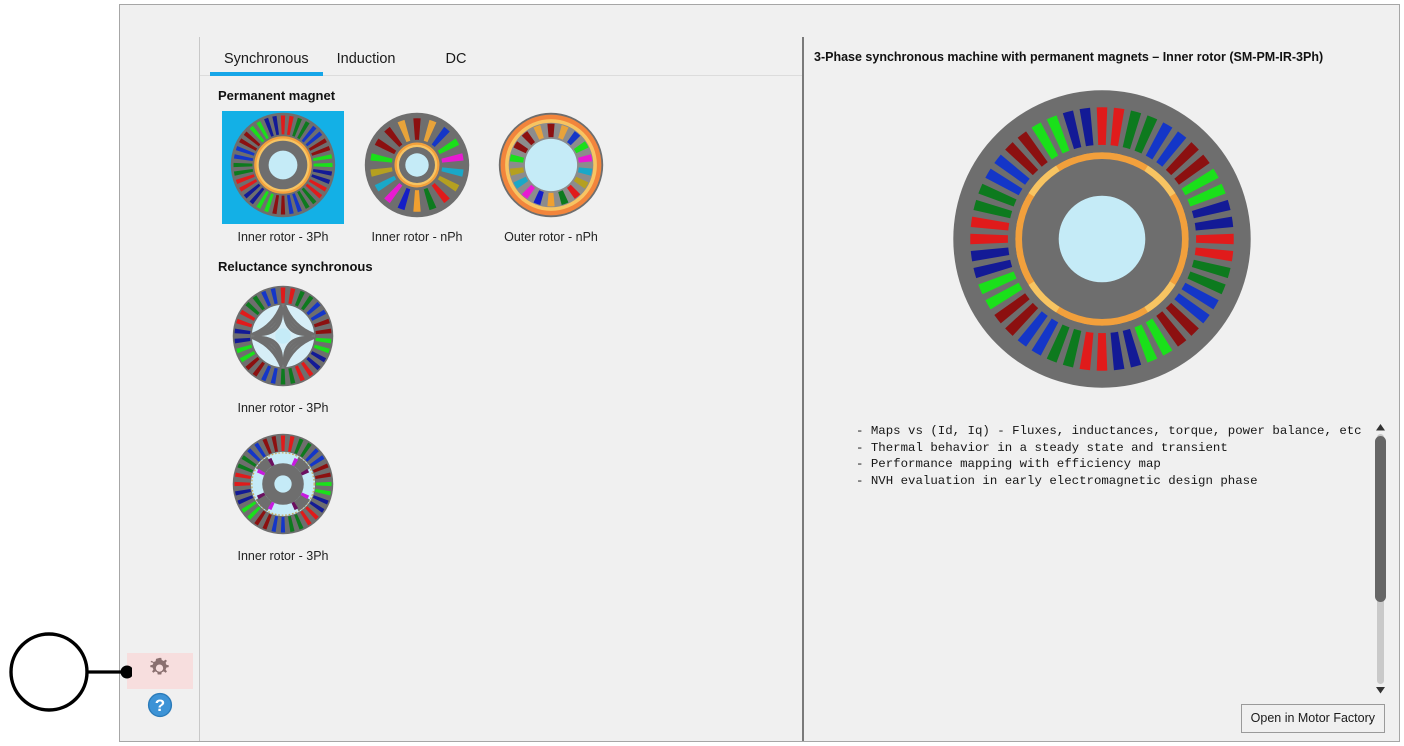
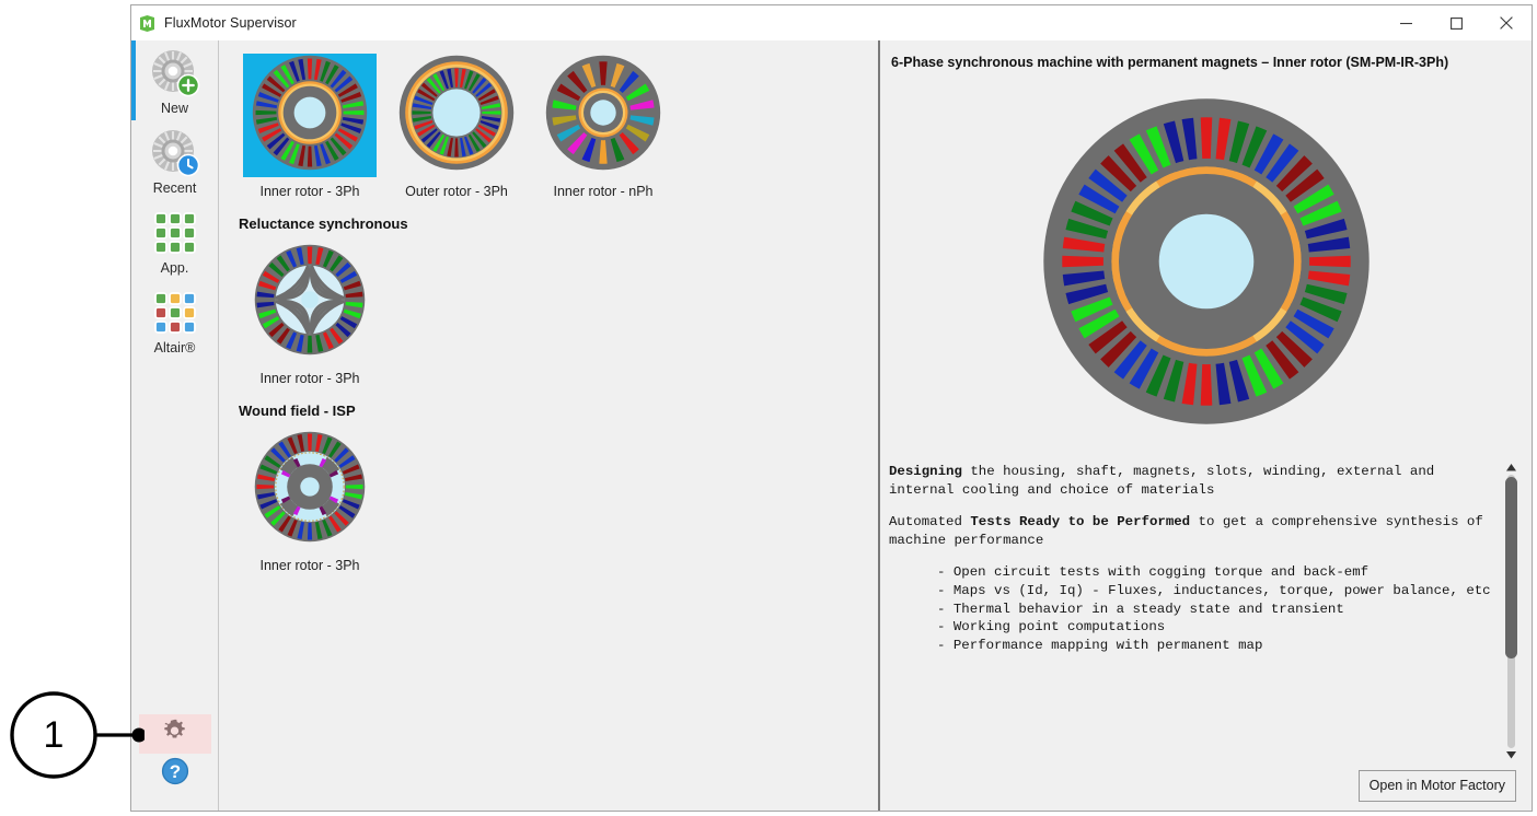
+ FluxMotor Supervisor
+ New
+ Recent
+ App.
+ Altair®
  ?
- Synchronous
- Induction
- DC
- Permanent magnet
  Inner rotor - 3Ph
+ Outer rotor - 3Ph
  Inner rotor - nPh
- Outer rotor - nPh
  Reluctance synchronous
  Inner rotor - 3Ph
+ Wound field - ISP
  Inner rotor - 3Ph
- 3-Phase synchronous machine with permanent magnets – Inner rotor (SM-PM-IR-3Ph)
+ 6-Phase synchronous machine with permanent magnets – Inner rotor (SM-PM-IR-3Ph)
+ Designing the housing, shaft, magnets, slots, winding, external and internal cooling and choice of materials
+ Automated Tests Ready to be Performed to get a comprehensive synthesis of machine performance
+ - Open circuit tests with cogging torque and back-emf
  - Maps vs (Id, Iq) - Fluxes, inductances, torque, power balance, etc
  - Thermal behavior in a steady state and transient
+ - Working point computations
- - Performance mapping with efficiency map
+ - Performance mapping with permanent map
- - NVH evaluation in early electromagnetic design phase
  Open in Motor Factory
+ 1
